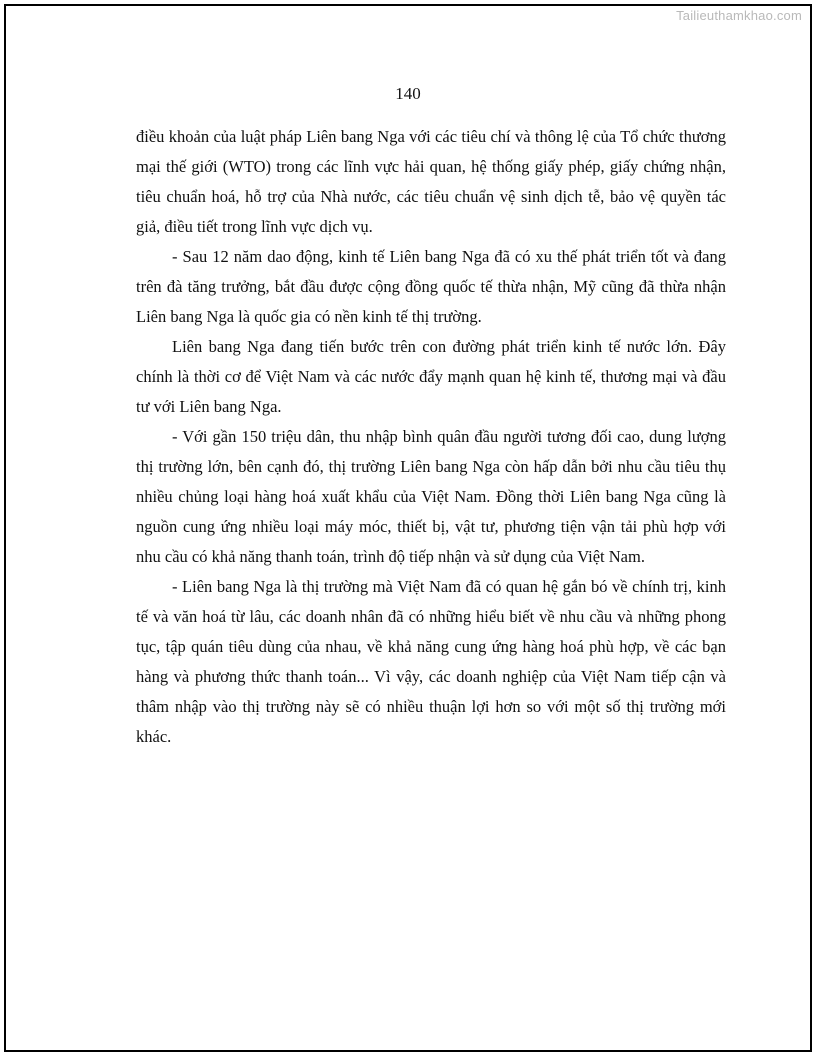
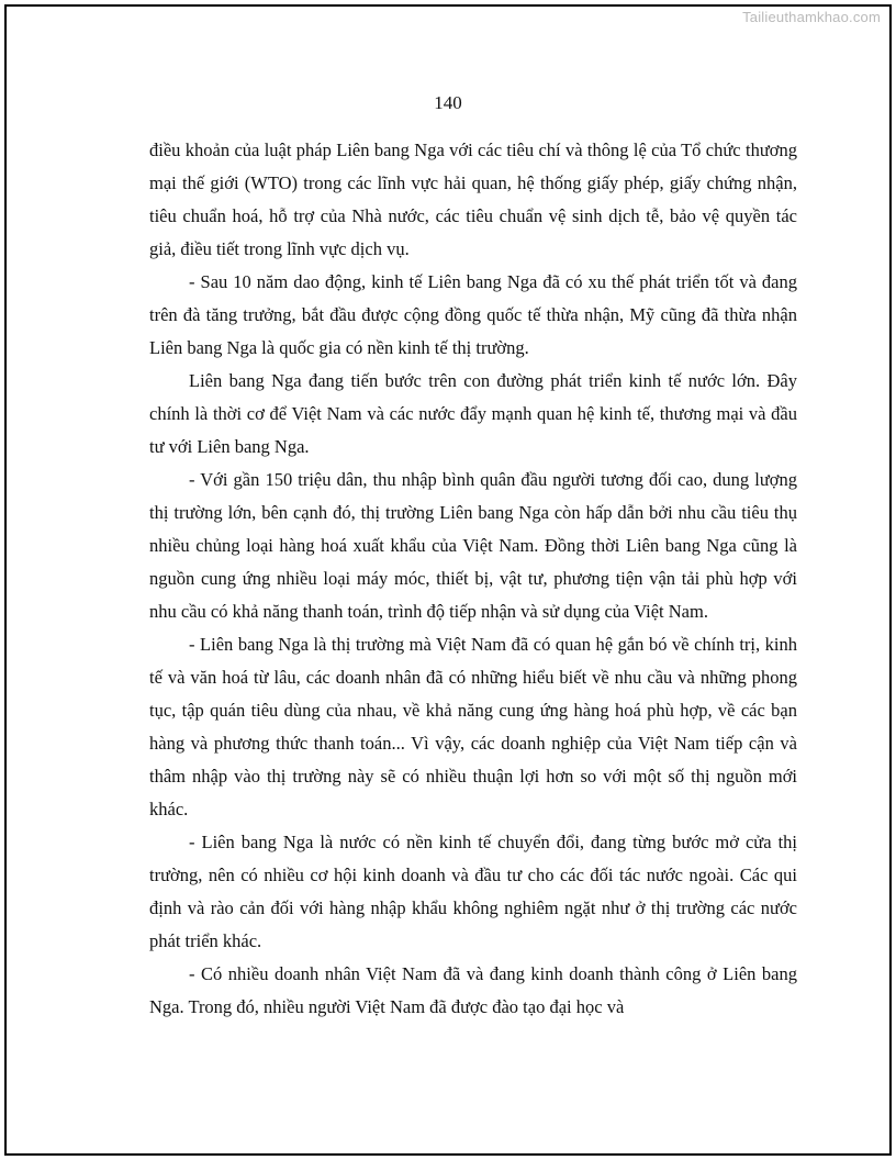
  Tailieuthamkhao.com
  140
  điều khoản của luật pháp Liên bang Nga với các tiêu chí và thông lệ của Tổ chức thương mại thế giới (WTO) trong các lĩnh vực hải quan, hệ thống giấy phép, giấy chứng nhận, tiêu chuẩn hoá, hỗ trợ của Nhà nước, các tiêu chuẩn vệ sinh dịch tễ, bảo vệ quyền tác giả, điều tiết trong lĩnh vực dịch vụ.
- - Sau 12 năm dao động, kinh tế Liên bang Nga đã có xu thế phát triển tốt và đang trên đà tăng trưởng, bắt đầu được cộng đồng quốc tế thừa nhận, Mỹ cũng đã thừa nhận Liên bang Nga là quốc gia có nền kinh tế thị trường.
+ - Sau 10 năm dao động, kinh tế Liên bang Nga đã có xu thế phát triển tốt và đang trên đà tăng trưởng, bắt đầu được cộng đồng quốc tế thừa nhận, Mỹ cũng đã thừa nhận Liên bang Nga là quốc gia có nền kinh tế thị trường.
  Liên bang Nga đang tiến bước trên con đường phát triển kinh tế nước lớn. Đây chính là thời cơ để Việt Nam và các nước đẩy mạnh quan hệ kinh tế, thương mại và đầu tư với Liên bang Nga.
  - Với gần 150 triệu dân, thu nhập bình quân đầu người tương đối cao, dung lượng thị trường lớn, bên cạnh đó, thị trường Liên bang Nga còn hấp dẫn bởi nhu cầu tiêu thụ nhiều chủng loại hàng hoá xuất khẩu của Việt Nam. Đồng thời Liên bang Nga cũng là nguồn cung ứng nhiều loại máy móc, thiết bị, vật tư, phương tiện vận tải phù hợp với nhu cầu có khả năng thanh toán, trình độ tiếp nhận và sử dụng của Việt Nam.
- - Liên bang Nga là thị trường mà Việt Nam đã có quan hệ gắn bó về chính trị, kinh tế và văn hoá từ lâu, các doanh nhân đã có những hiểu biết về nhu cầu và những phong tục, tập quán tiêu dùng của nhau, về khả năng cung ứng hàng hoá phù hợp, về các bạn hàng và phương thức thanh toán... Vì vậy, các doanh nghiệp của Việt Nam tiếp cận và thâm nhập vào thị trường này sẽ có nhiều thuận lợi hơn so với một số thị trường mới khác.
+ - Liên bang Nga là thị trường mà Việt Nam đã có quan hệ gắn bó về chính trị, kinh tế và văn hoá từ lâu, các doanh nhân đã có những hiểu biết về nhu cầu và những phong tục, tập quán tiêu dùng của nhau, về khả năng cung ứng hàng hoá phù hợp, về các bạn hàng và phương thức thanh toán... Vì vậy, các doanh nghiệp của Việt Nam tiếp cận và thâm nhập vào thị trường này sẽ có nhiều thuận lợi hơn so với một số thị nguồn mới khác.
+ - Liên bang Nga là nước có nền kinh tế chuyển đổi, đang từng bước mở cửa thị trường, nên có nhiều cơ hội kinh doanh và đầu tư cho các đối tác nước ngoài. Các qui định và rào cản đối với hàng nhập khẩu không nghiêm ngặt như ở thị trường các nước phát triển khác.
+ - Có nhiều doanh nhân Việt Nam đã và đang kinh doanh thành công ở Liên bang Nga. Trong đó, nhiều người Việt Nam đã được đào tạo đại học và
